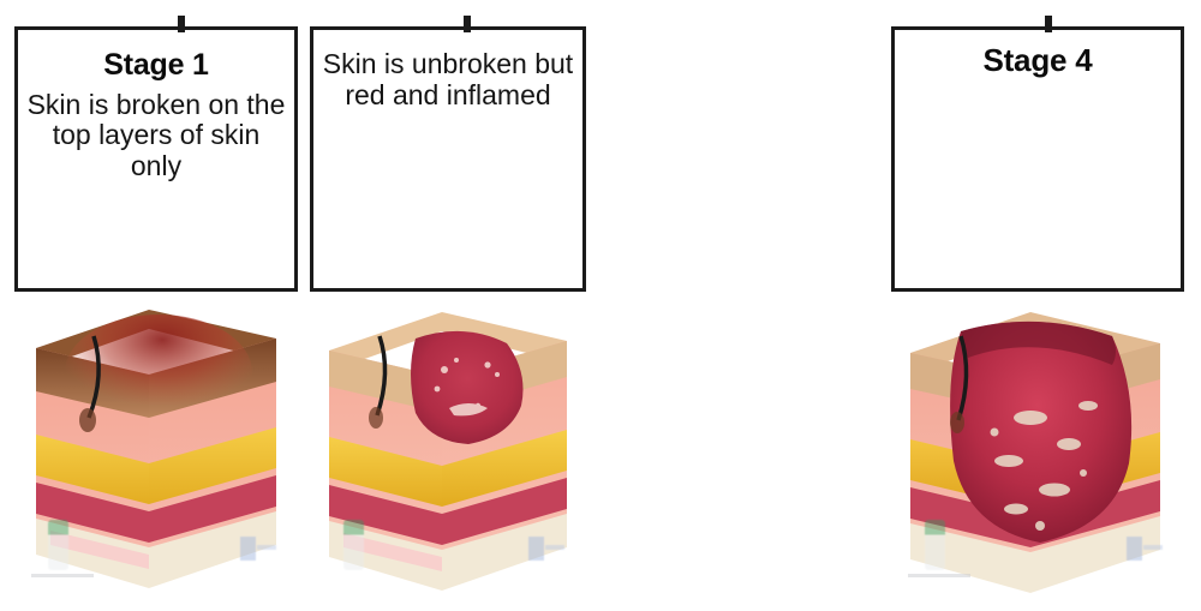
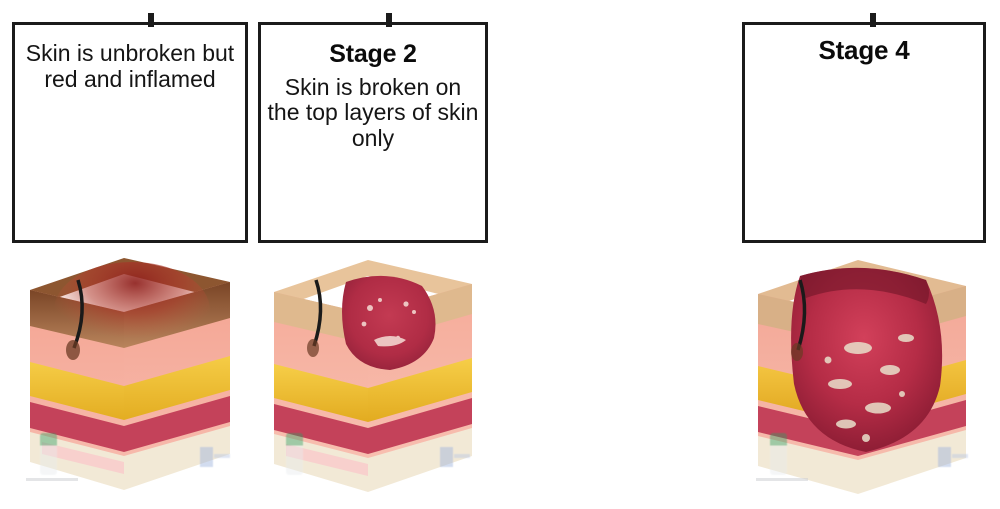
- Stage 1
- Skin is broken on the top layers of skin only
+ Skin is unbroken but red and inflamed
+ Stage 2
- Skin is unbroken but red and inflamed
+ Skin is broken on the top layers of skin only
  Stage 4
